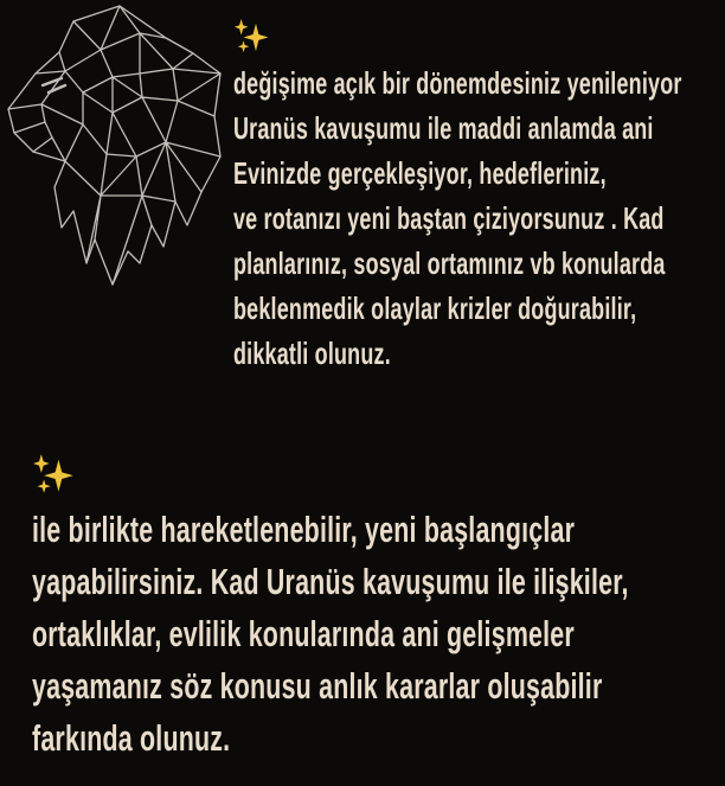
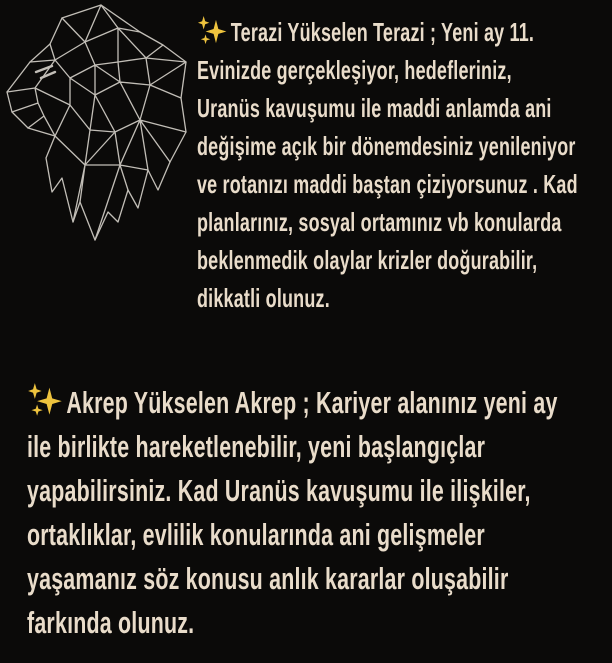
+ Terazi Yükselen Terazi ; Yeni ay 11.
- değişime açık bir dönemdesiniz yenileniyor
+ Evinizde gerçekleşiyor, hedefleriniz,
  Uranüs kavuşumu ile maddi anlamda ani
- Evinizde gerçekleşiyor, hedefleriniz,
+ değişime açık bir dönemdesiniz yenileniyor
- ve rotanızı yeni baştan çiziyorsunuz . Kad
+ ve rotanızı maddi baştan çiziyorsunuz . Kad
  planlarınız, sosyal ortamınız vb konularda
  beklenmedik olaylar krizler doğurabilir,
  dikkatli olunuz.
+ Akrep Yükselen Akrep ; Kariyer alanınız yeni ay
  ile birlikte hareketlenebilir, yeni başlangıçlar
  yapabilirsiniz. Kad Uranüs kavuşumu ile ilişkiler,
  ortaklıklar, evlilik konularında ani gelişmeler
  yaşamanız söz konusu anlık kararlar oluşabilir
  farkında olunuz.
